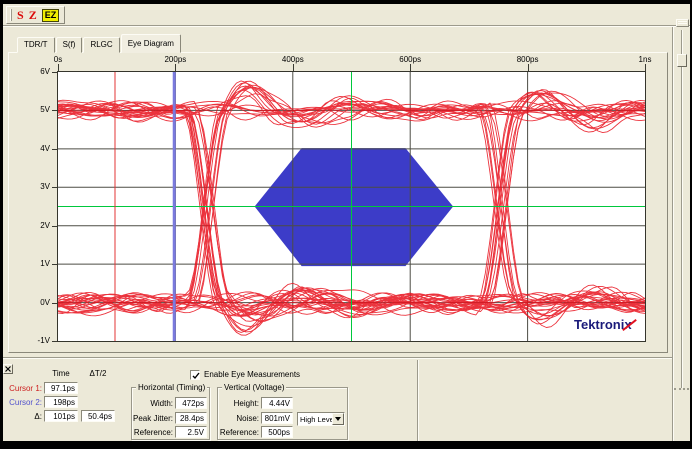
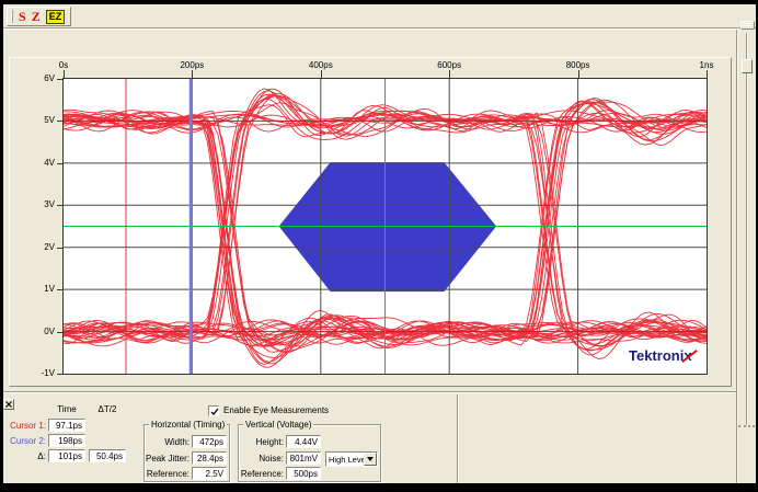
  S
  Z
  EZ
- TDR/T
- S(f)
- RLGC
- Eye Diagram
  0s
  200ps
  400ps
  600ps
  800ps
  1ns
  6V
  5V
  4V
  3V
  2V
  1V
  0V
  -1V
  Tektroni
  Time
  ΔT/2
  Cursor 1:
  97.1ps
  Cursor 2:
  198ps
  Δ:
  101ps
  50.4ps
  Enable Eye Measurements
  Horizontal (Timing)
  Width:
  472ps
  Peak Jitter:
  28.4ps
  Reference:
  2.5V
  Vertical (Voltage)
  Height:
  4.44V
  Noise:
  801mV
  High Lev
  Reference:
  500ps
